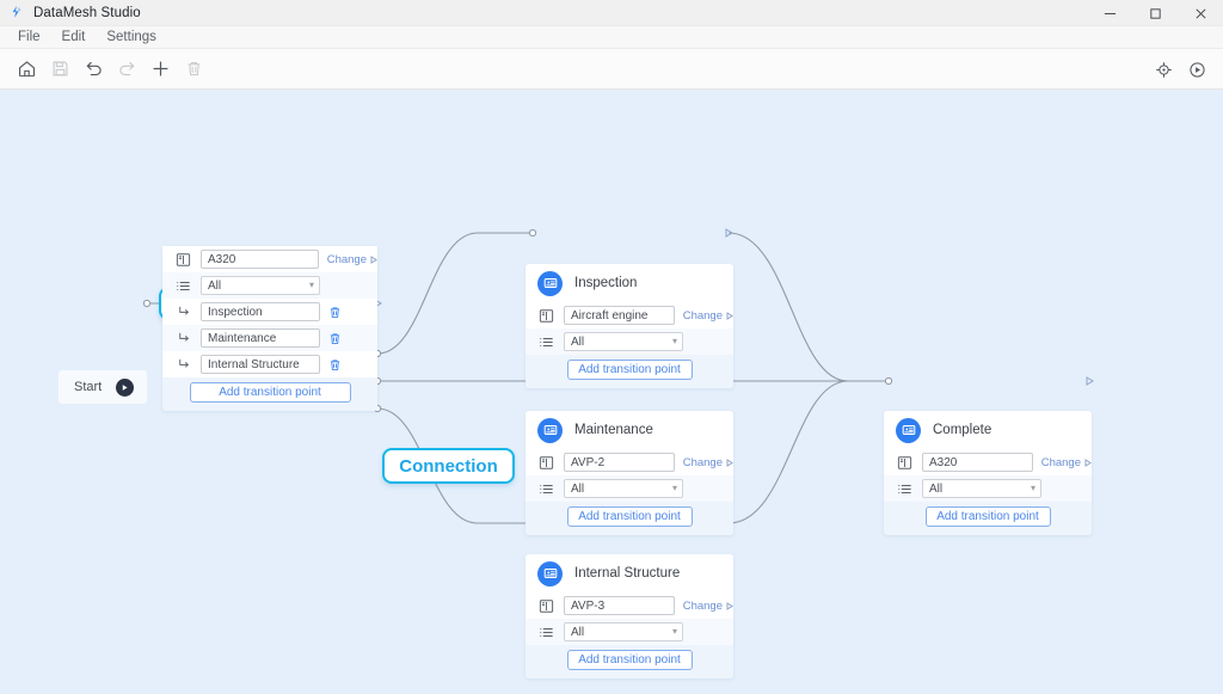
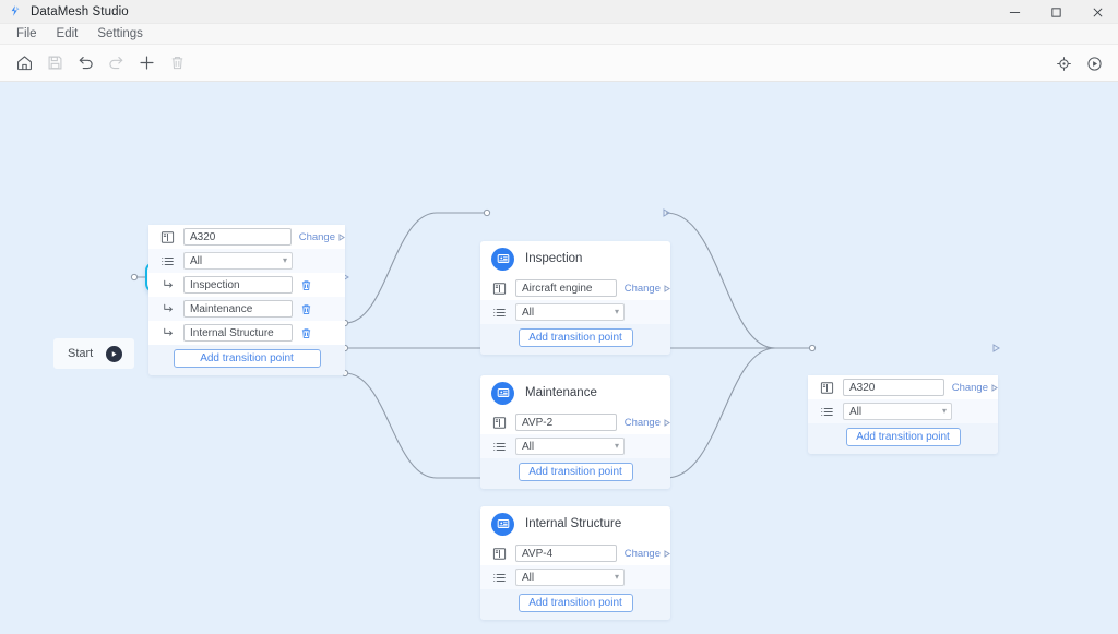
  DataMesh Studio
  File
  Edit
  Settings
  Start
- Connection
  A320
  Change
  All
  ▾
  Inspection
  Maintenance
  Internal Structure
  Add transition point
  Inspection
  Aircraft engine
  Change
  All
  ▾
  Add transition point
  Maintenance
  AVP-2
  Change
  All
  ▾
  Add transition point
  Internal Structure
- AVP-3
+ AVP-4
  Change
  All
  ▾
  Add transition point
- Complete
  A320
  Change
  All
  ▾
  Add transition point
